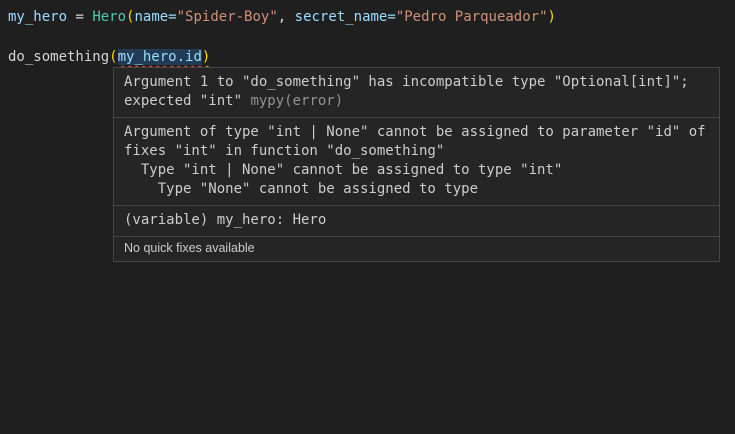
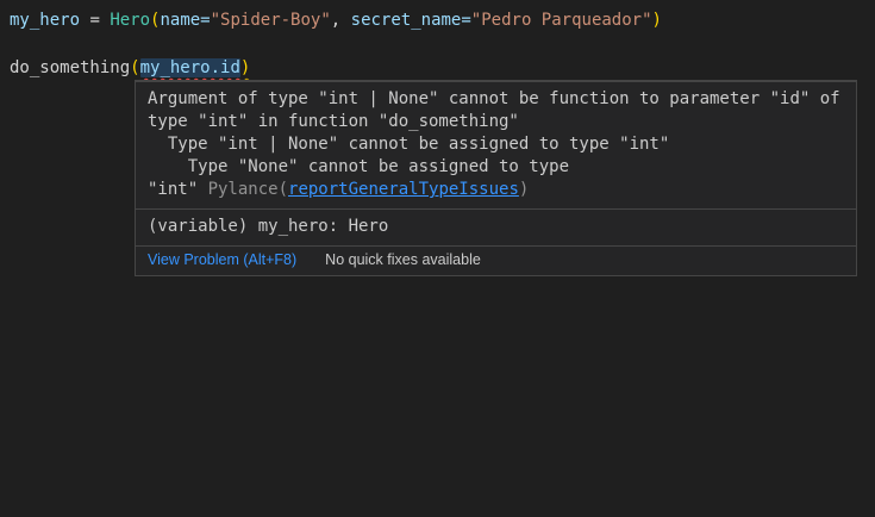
  my_hero = Hero(name="Spider-Boy", secret_name="Pedro Parqueador")
  do_something(my_hero.id)
- Argument 1 to "do_something" has incompatible type "Optional[int]";
- expected "int" mypy(error)
- Argument of type "int | None" cannot be assigned to parameter "id" of
+ Argument of type "int | None" cannot be function to parameter "id" of
- fixes "int" in function "do_something"
+ type "int" in function "do_something"
  Type "int | None" cannot be assigned to type "int"
  Type "None" cannot be assigned to type
+ "int" Pylance(reportGeneralTypeIssues)
  (variable) my_hero: Hero
+ View Problem (Alt+F8)
  No quick fixes available
